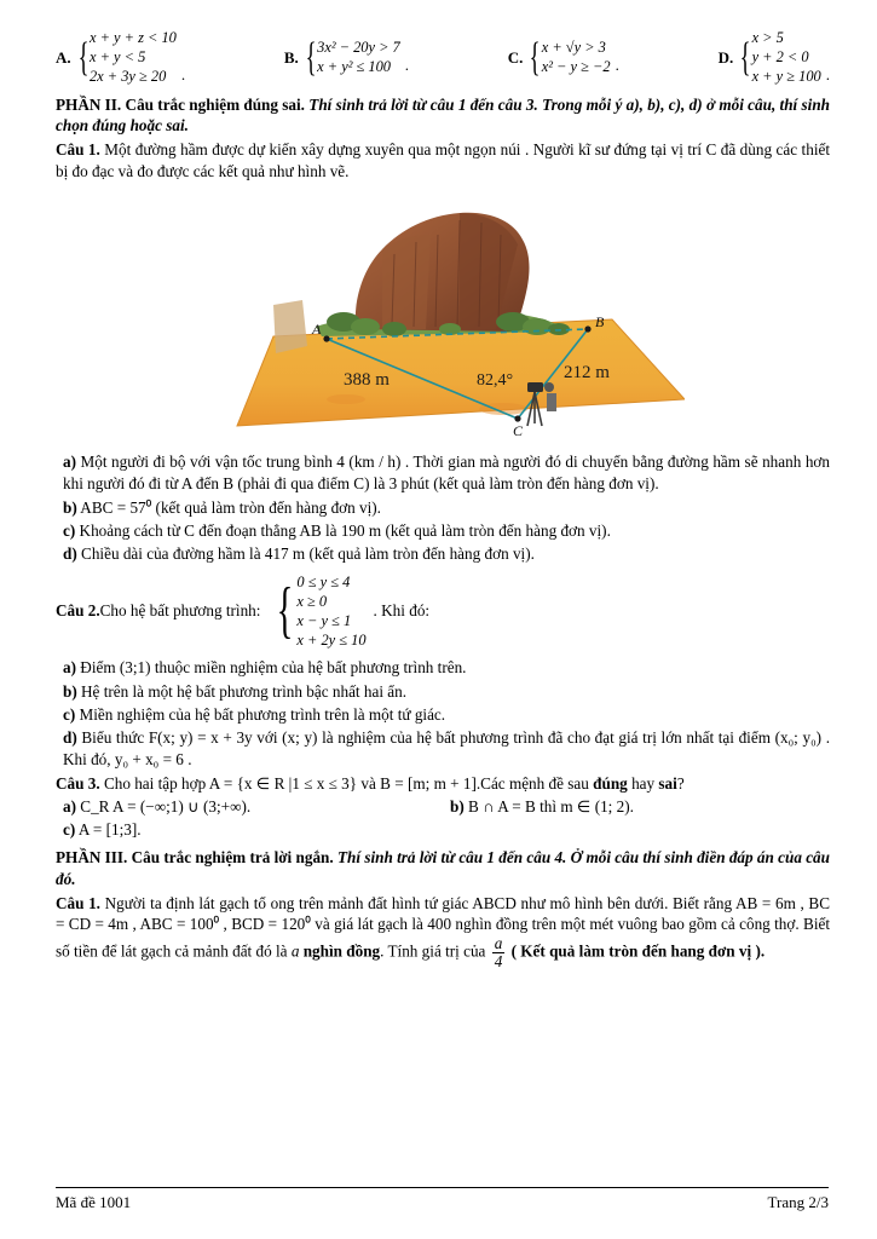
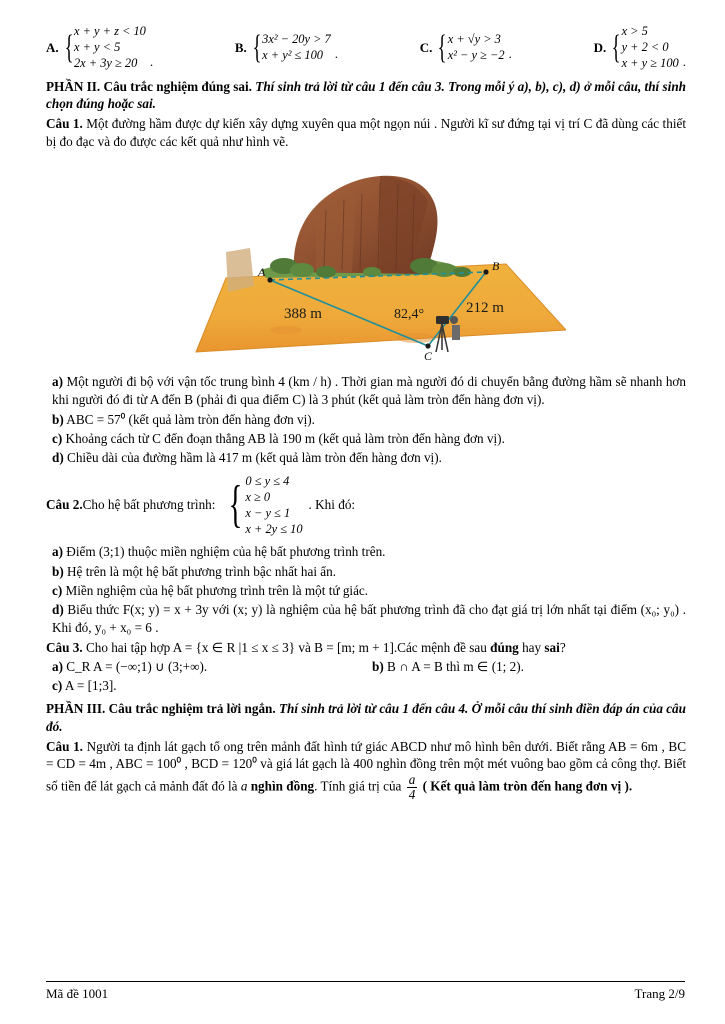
  A.
  {
  x + y + z < 10
  x + y < 5
  2x + 3y ≥ 20
  .
  B.
  {
  3x² − 20y > 7
  x + y² ≤ 100
  .
  C.
  {
  x + √y > 3
  x² − y ≥ −2
  .
  D.
  {
  x > 5
  y + 2 < 0
  x + y ≥ 100
  .
  PHẦN II. Câu trắc nghiệm đúng sai. Thí sinh trả lời từ câu 1 đến câu 3. Trong mỗi ý a), b), c), d) ở mỗi câu, thí sinh chọn đúng hoặc sai.
  Câu 1. Một đường hầm được dự kiến xây dựng xuyên qua một ngọn núi . Người kĩ sư đứng tại vị trí C đã dùng các thiết bị đo đạc và đo được các kết quả như hình vẽ.
  A
  B
  C
  388 m
  82,4°
  212 m
  a) Một người đi bộ với vận tốc trung bình 4 (km / h) . Thời gian mà người đó di chuyển bằng đường hầm sẽ nhanh hơn khi người đó đi từ A đến B (phải đi qua điểm C) là 3 phút (kết quả làm tròn đến hàng đơn vị).
  b) ABC = 57⁰ (kết quả làm tròn đến hàng đơn vị).
  c) Khoảng cách từ C đến đoạn thẳng AB là 190 m (kết quả làm tròn đến hàng đơn vị).
  d) Chiều dài của đường hầm là 417 m (kết quả làm tròn đến hàng đơn vị).
  Câu 2.
  Cho hệ bất phương trình:
  {
  0 ≤ y ≤ 4
  x ≥ 0
  x − y ≤ 1
  x + 2y ≤ 10
  . Khi đó:
  a) Điểm (3;1) thuộc miền nghiệm của hệ bất phương trình trên.
  b) Hệ trên là một hệ bất phương trình bậc nhất hai ẩn.
  c) Miền nghiệm của hệ bất phương trình trên là một tứ giác.
  d) Biểu thức F(x; y) = x + 3y với (x; y) là nghiệm của hệ bất phương trình đã cho đạt giá trị lớn nhất tại điểm (x₀; y₀) . Khi đó, y₀ + x₀ = 6 .
  Câu 3. Cho hai tập hợp A = {x ∈ R |1 ≤ x ≤ 3} và B = [m; m + 1].Các mệnh đề sau đúng hay sai?
  a) C_R A = (−∞;1) ∪ (3;+∞).
  b) B ∩ A = B thì m ∈ (1; 2).
  c) A = [1;3].
  PHẦN III. Câu trắc nghiệm trả lời ngắn. Thí sinh trả lời từ câu 1 đến câu 4. Ở mỗi câu thí sinh điền đáp án của câu đó.
  Câu 1. Người ta định lát gạch tổ ong trên mảnh đất hình tứ giác ABCD như mô hình bên dưới. Biết rằng AB = 6m , BC = CD = 4m , ABC = 100⁰ , BCD = 120⁰ và giá lát gạch là 400 nghìn đồng trên một mét vuông bao gồm cả công thợ. Biết số tiền để lát gạch cả mảnh đất đó là a nghìn đồng. Tính giá trị của
  a
  4
  ( Kết quả làm tròn đến hang đơn vị ).
  Mã đề 1001
- Trang 2/3
+ Trang 2/9
